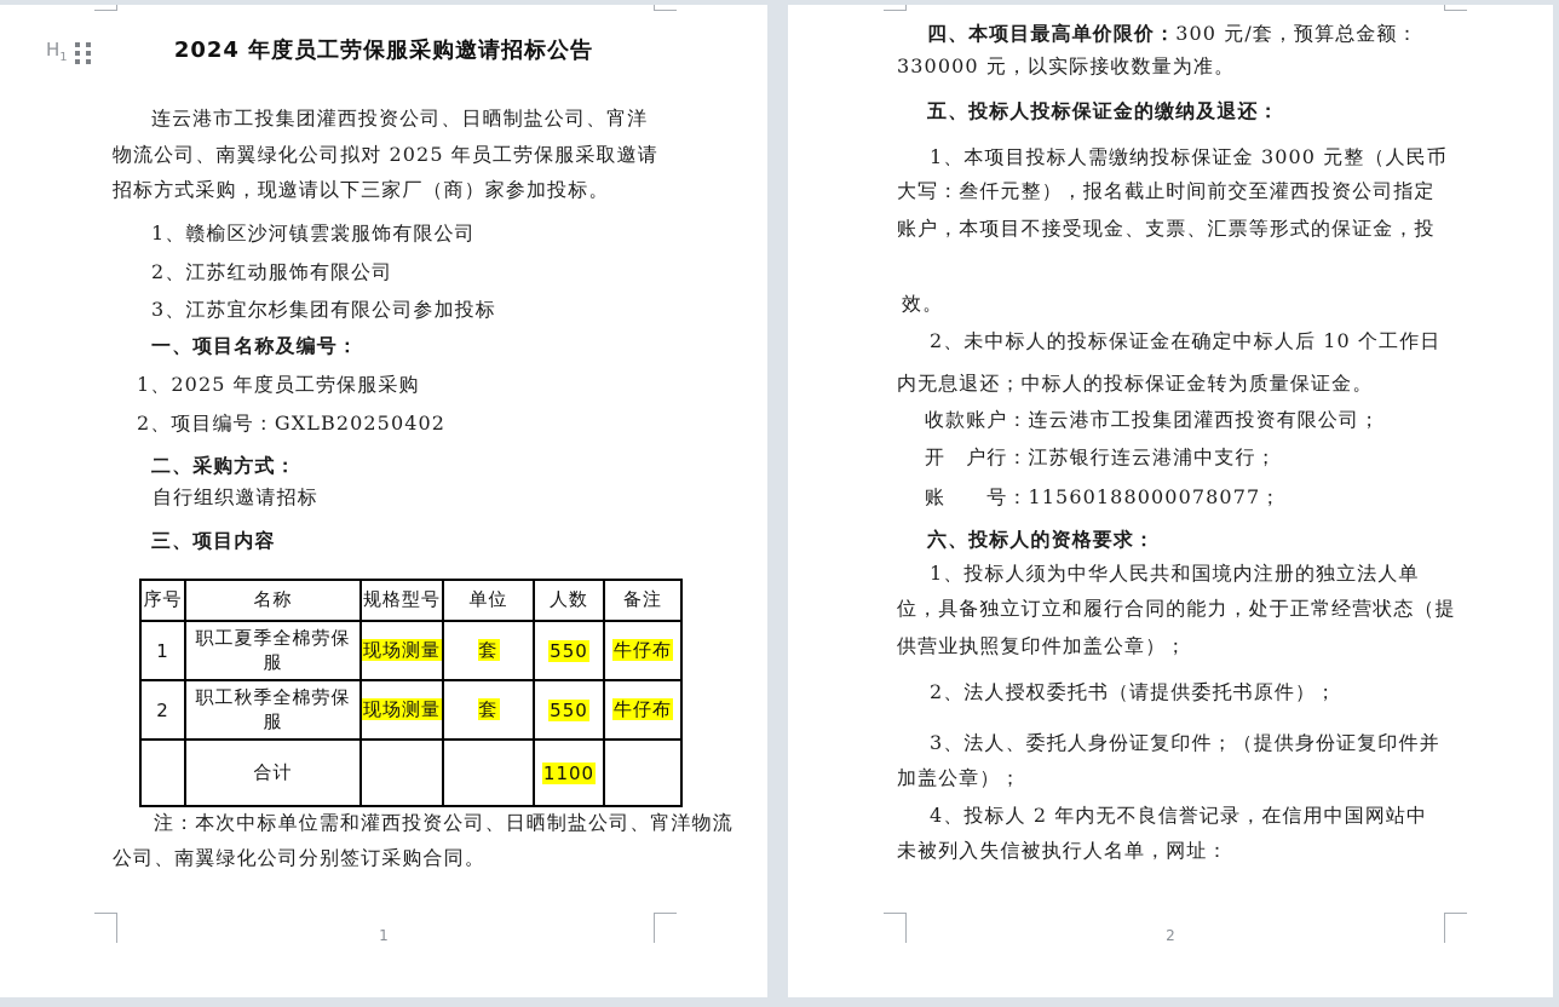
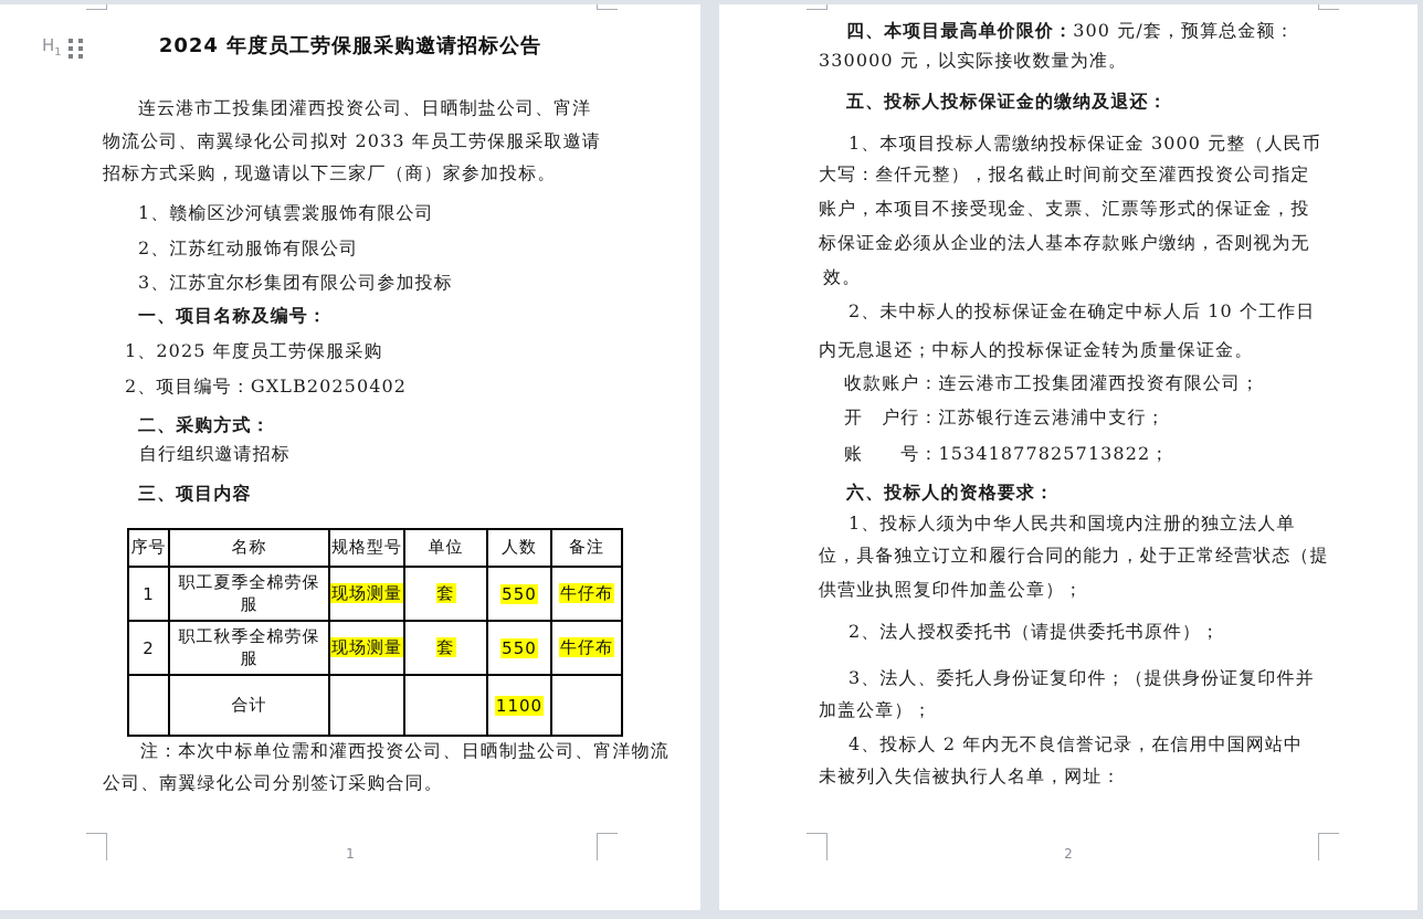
  H1
  2024 年度员工劳保服采购邀请招标公告
  连云港市工投集团灌西投资公司、日晒制盐公司、宵洋
- 物流公司、南翼绿化公司拟对 2025 年员工劳保服采取邀请
+ 物流公司、南翼绿化公司拟对 2033 年员工劳保服采取邀请
  招标方式采购，现邀请以下三家厂（商）家参加投标。
  1、赣榆区沙河镇雲裳服饰有限公司
  2、江苏红动服饰有限公司
  3、江苏宜尔杉集团有限公司参加投标
  一、项目名称及编号：
  1、2025 年度员工劳保服采购
  2、项目编号：GXLB20250402
  二、采购方式：
  自行组织邀请招标
  三、项目内容
  序号	名称	规格型号	单位	人数	备注
  1	职工夏季全棉劳保服	现场测量	套	550	牛仔布
  2	职工秋季全棉劳保服	现场测量	套	550	牛仔布
  	合计			1100
  注：本次中标单位需和灌西投资公司、日晒制盐公司、宵洋物流
  公司、南翼绿化公司分别签订采购合同。
  1
  四、本项目最高单价限价：300 元/套，预算总金额：
  330000 元，以实际接收数量为准。
  五、投标人投标保证金的缴纳及退还：
  1、本项目投标人需缴纳投标保证金 3000 元整（人民币
  大写：叁仟元整），报名截止时间前交至灌西投资公司指定
  账户，本项目不接受现金、支票、汇票等形式的保证金，投
+ 标保证金必须从企业的法人基本存款账户缴纳，否则视为无
  效。
  2、未中标人的投标保证金在确定中标人后 10 个工作日
  内无息退还；中标人的投标保证金转为质量保证金。
  收款账户：连云港市工投集团灌西投资有限公司；
  开 户行：江苏银行连云港浦中支行；
- 账 号：11560188000078077；
+ 账 号：15341877825713822；
  六、投标人的资格要求：
  1、投标人须为中华人民共和国境内注册的独立法人单
  位，具备独立订立和履行合同的能力，处于正常经营状态（提
  供营业执照复印件加盖公章）；
  2、法人授权委托书（请提供委托书原件）；
  3、法人、委托人身份证复印件；（提供身份证复印件并
  加盖公章）；
  4、投标人 2 年内无不良信誉记录，在信用中国网站中
  未被列入失信被执行人名单，网址：
  2
